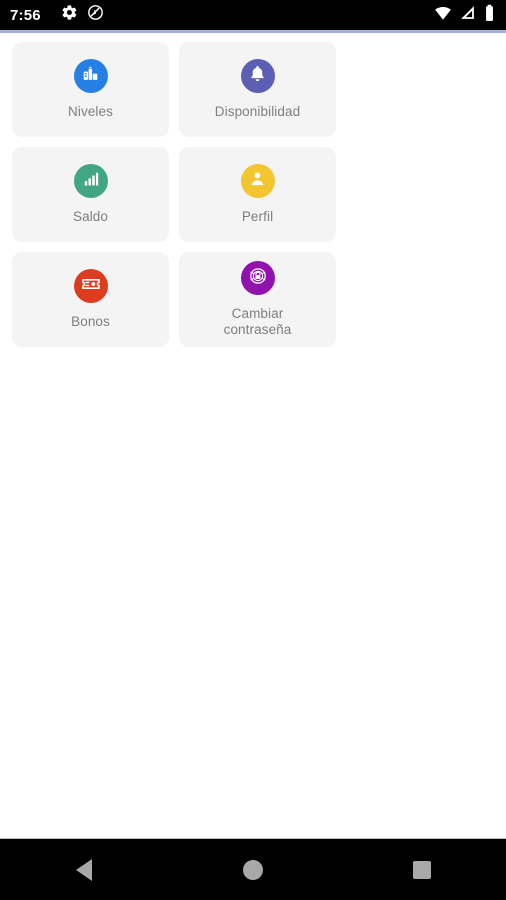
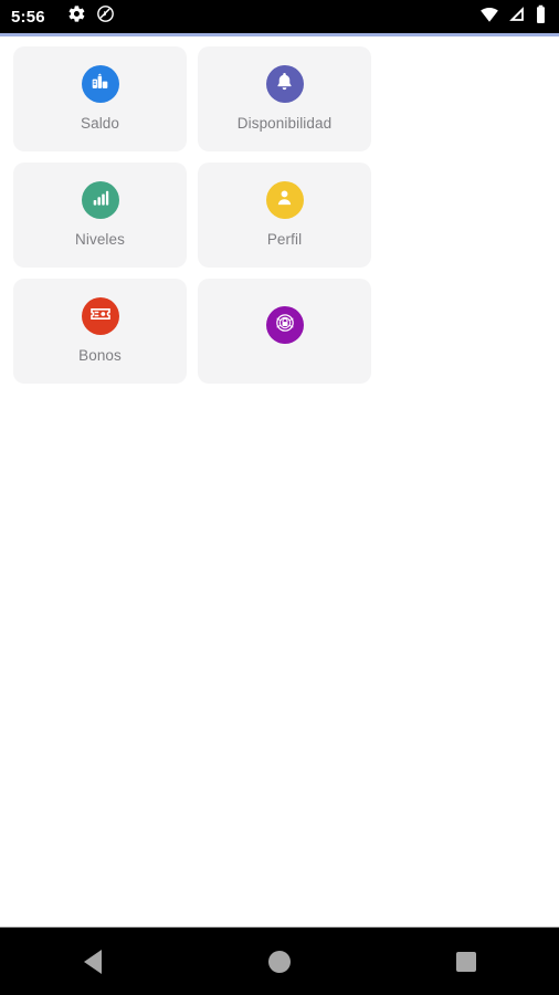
- 7:56
+ 5:56
- Niveles
+ Saldo
  Disponibilidad
- Saldo
+ Niveles
  Perfil
  Bonos
- Cambiar
- contraseña
